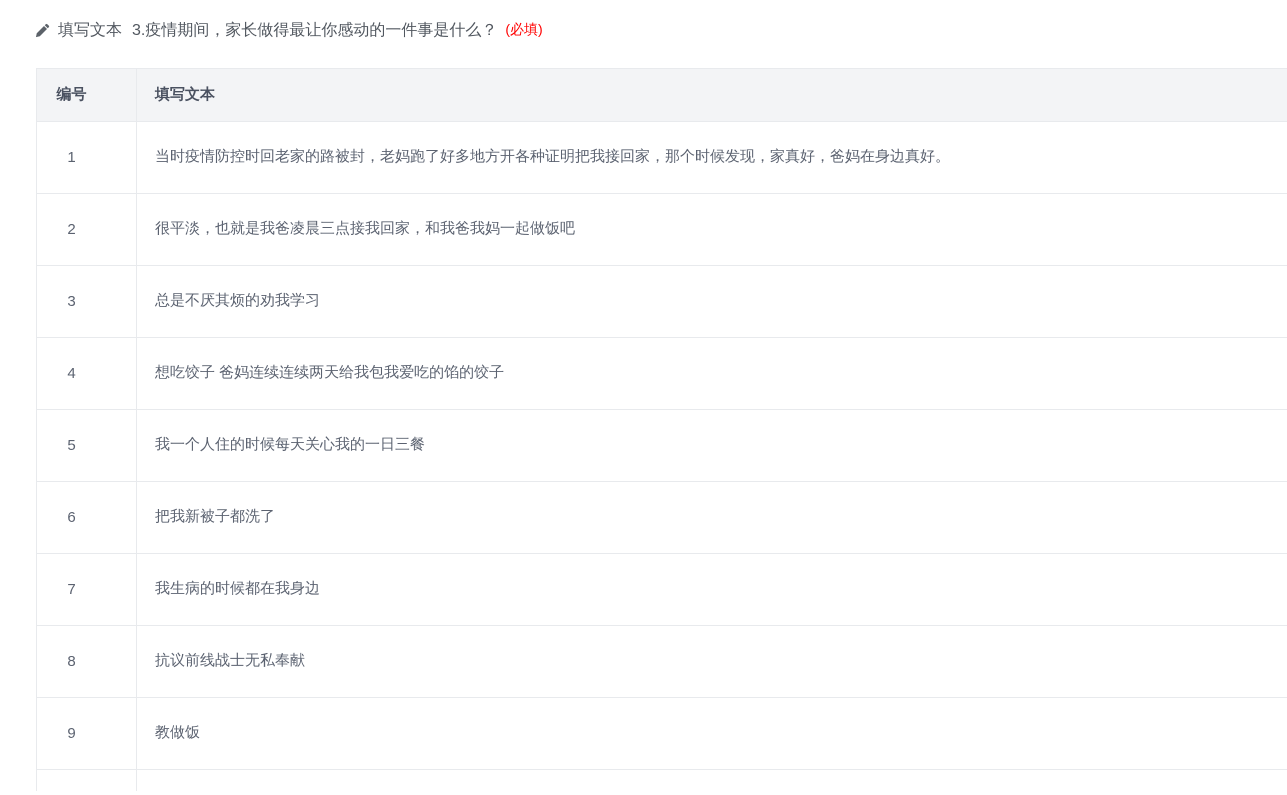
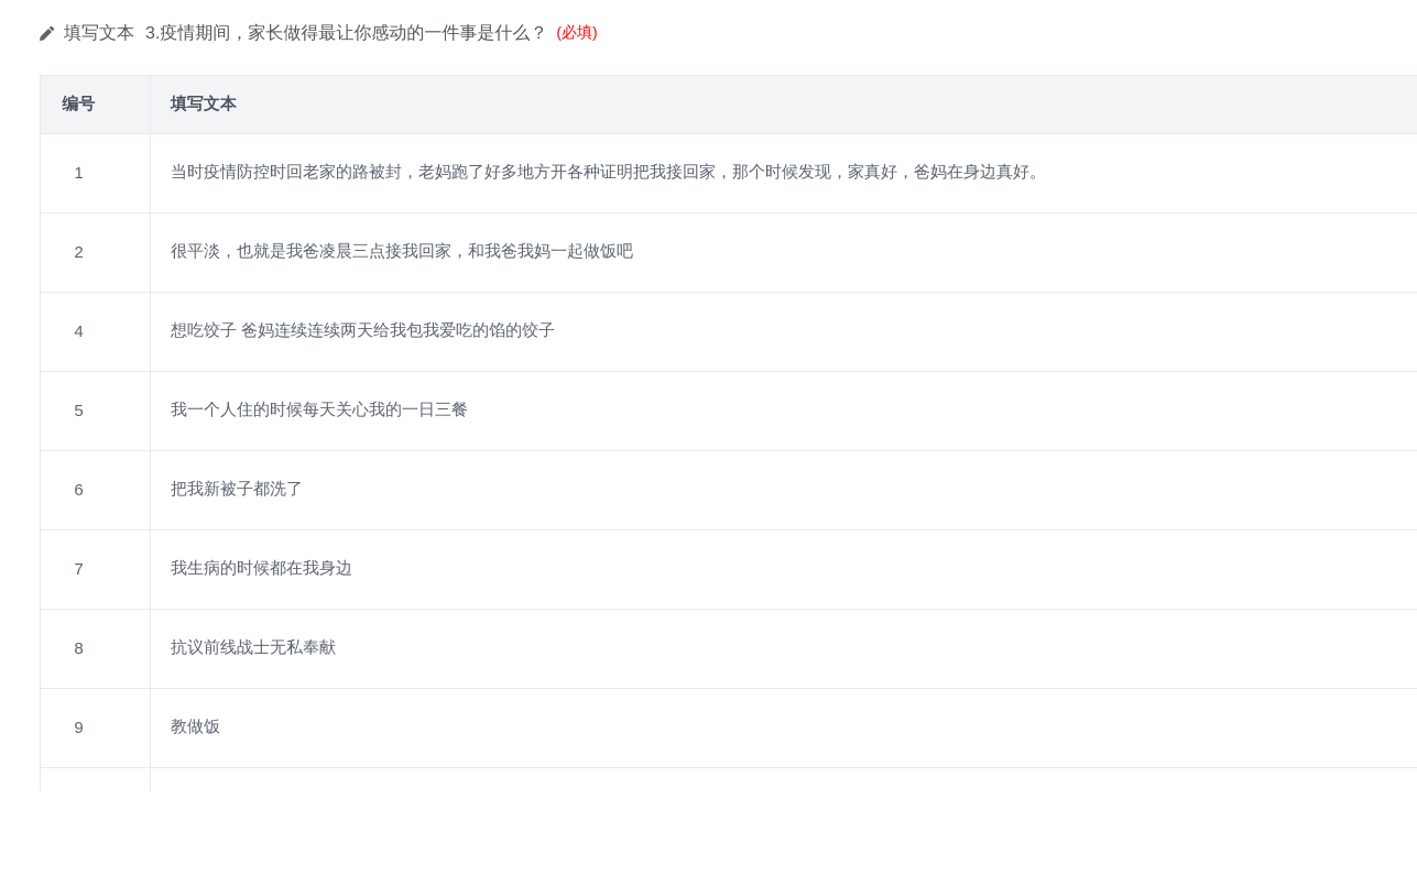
  填写文本
  3.疫情期间，家长做得最让你感动的一件事是什么？
  (必填)
  编号
  填写文本
  1
  当时疫情防控时回老家的路被封，老妈跑了好多地方开各种证明把我接回家，那个时候发现，家真好，爸妈在身边真好。
  2
  很平淡，也就是我爸凌晨三点接我回家，和我爸我妈一起做饭吧
- 3
- 总是不厌其烦的劝我学习
  4
  想吃饺子 爸妈连续连续两天给我包我爱吃的馅的饺子
  5
  我一个人住的时候每天关心我的一日三餐
  6
  把我新被子都洗了
  7
  我生病的时候都在我身边
  8
  抗议前线战士无私奉献
  9
  教做饭
